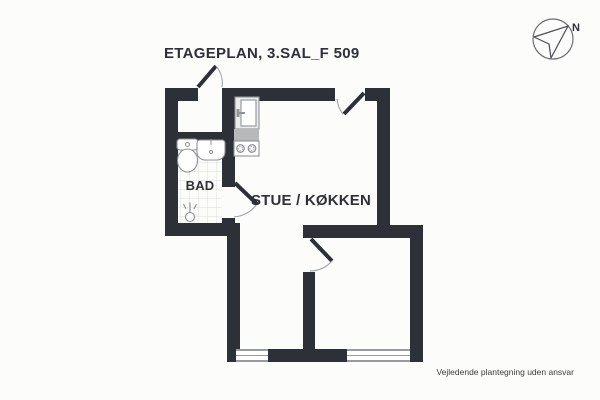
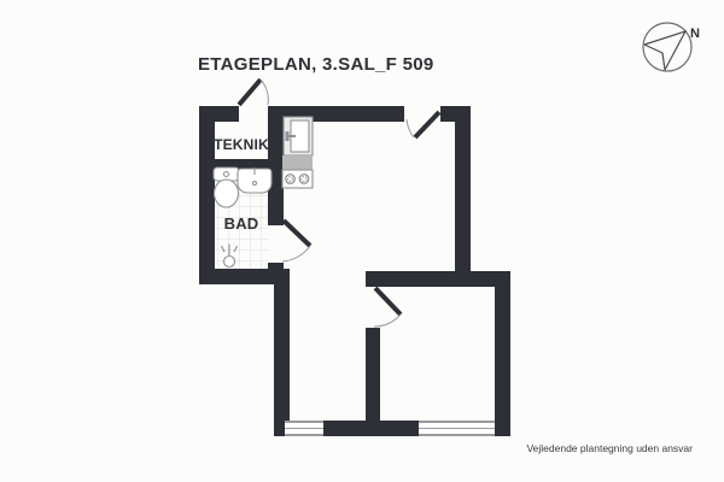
  ETAGEPLAN, 3.SAL_F 509
+ TEKNIK
  BAD
- STUE / KØKKEN
  N
  Vejledende plantegning uden ansvar
